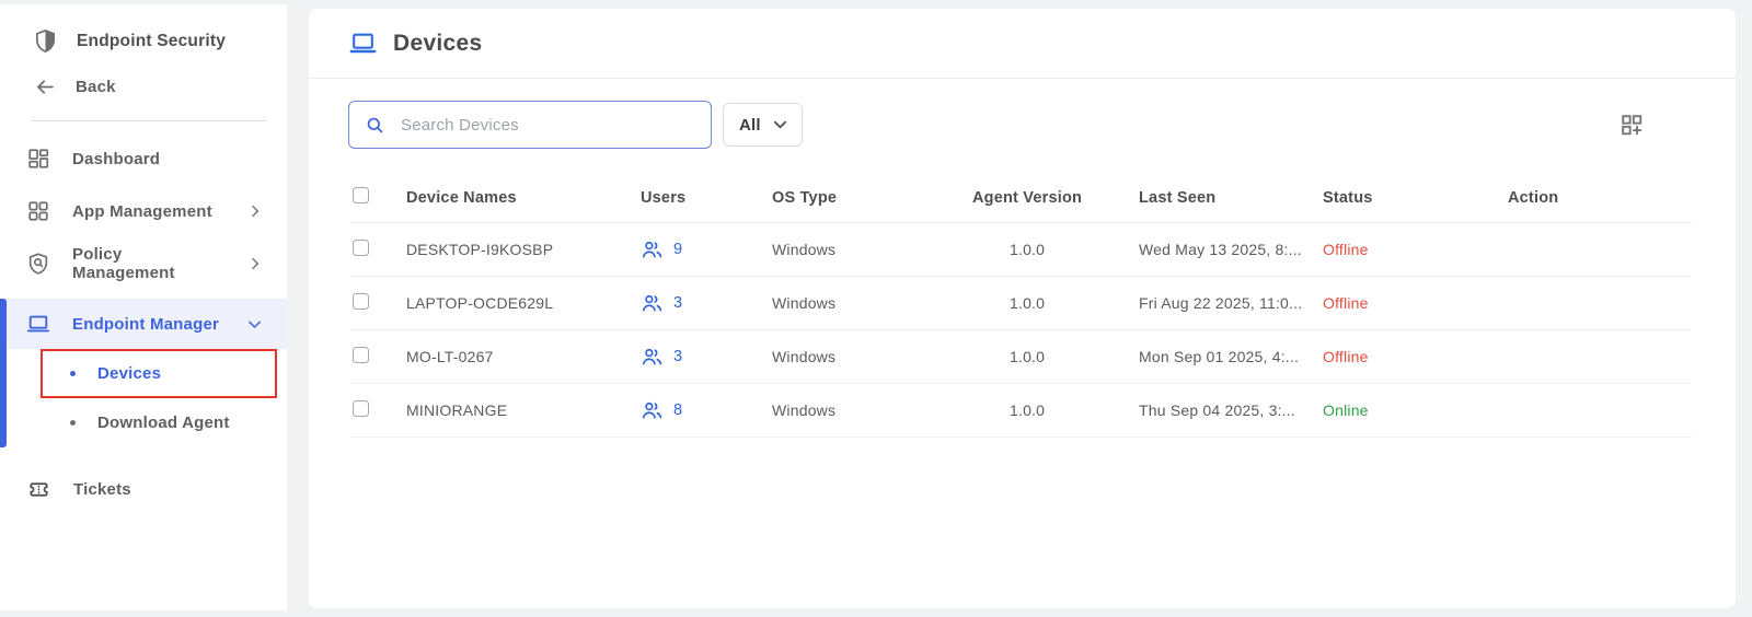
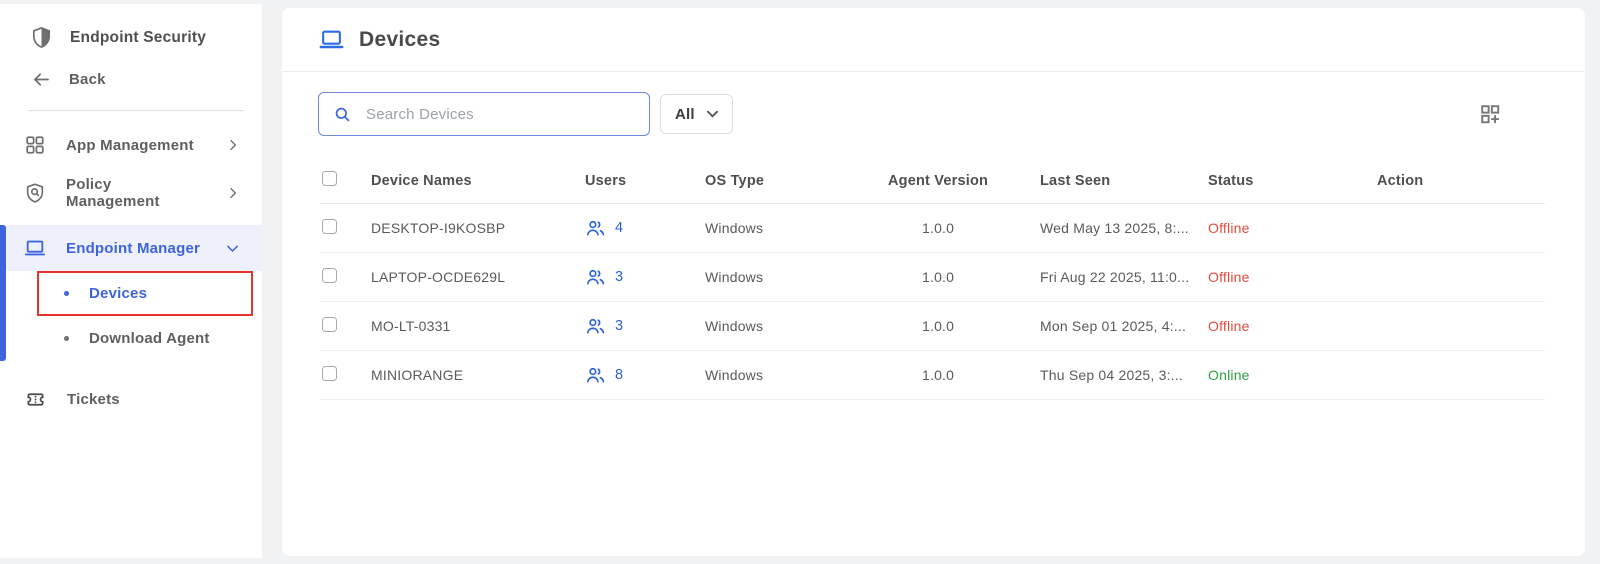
  Endpoint Security
  Back
- Dashboard
  App Management
  Policy Management
  Endpoint Manager
  Devices
  Download Agent
  Tickets
  Devices
  Search Devices
  All
  Device Names
  Users
  OS Type
  Agent Version
  Last Seen
  Status
  Action
  DESKTOP-I9KOSBP
- 9
+ 4
  Windows
  1.0.0
  Wed May 13 2025, 8:...
  Offline
  LAPTOP-OCDE629L
  3
  Windows
  1.0.0
  Fri Aug 22 2025, 11:0...
  Offline
- MO-LT-0267
+ MO-LT-0331
  3
  Windows
  1.0.0
  Mon Sep 01 2025, 4:...
  Offline
  MINIORANGE
  8
  Windows
  1.0.0
  Thu Sep 04 2025, 3:...
  Online
